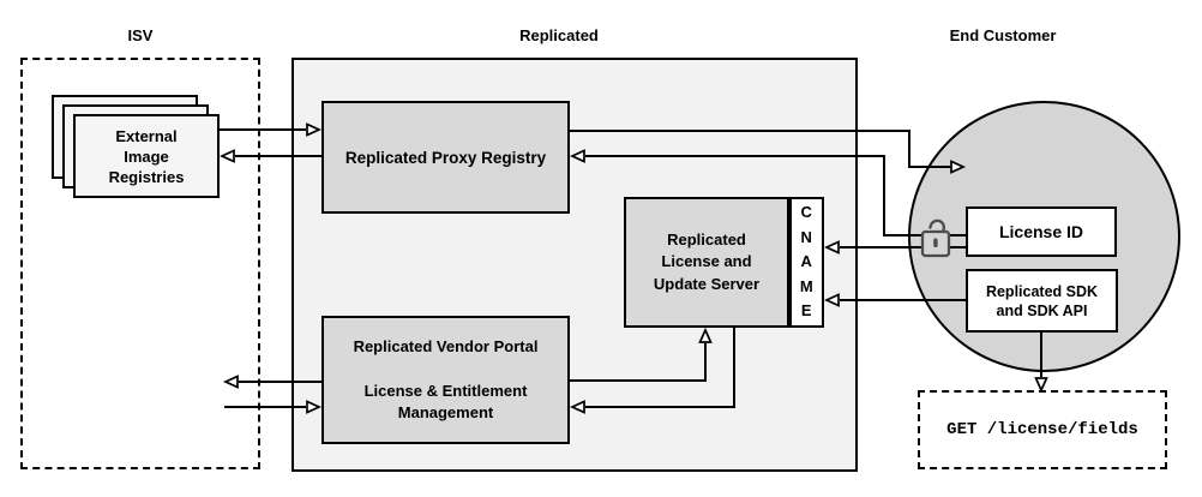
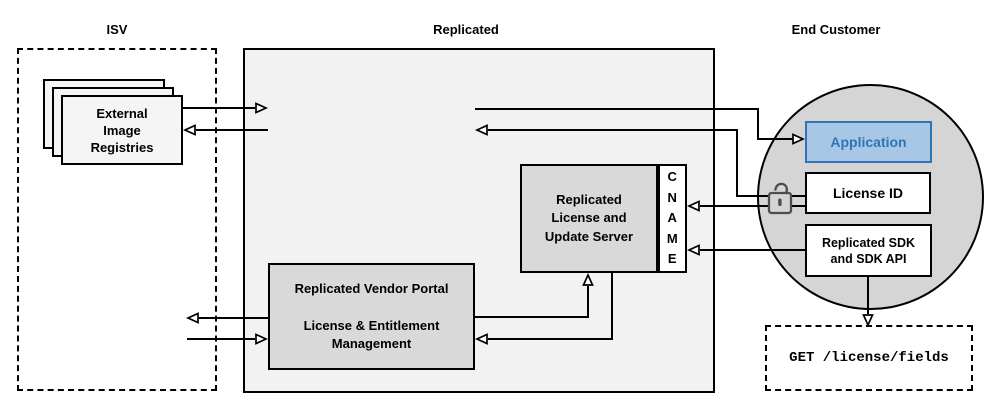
  ISV
  Replicated
  End Customer
  External
  Image
  Registries
- Replicated Proxy Registry
  Replicated
  License and
  Update Server
  C
  N
  A
  M
  E
  Replicated Vendor Portal
  License & Entitlement
  Management
+ Application
  License ID
  Replicated SDK
  and SDK API
  GET /license/fields
